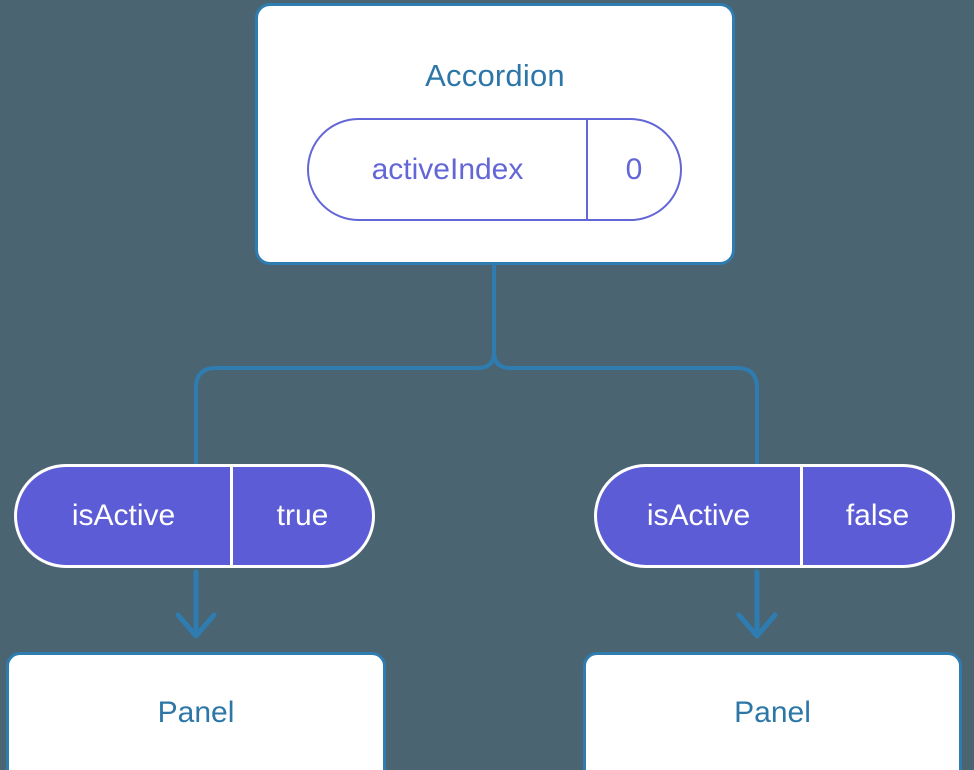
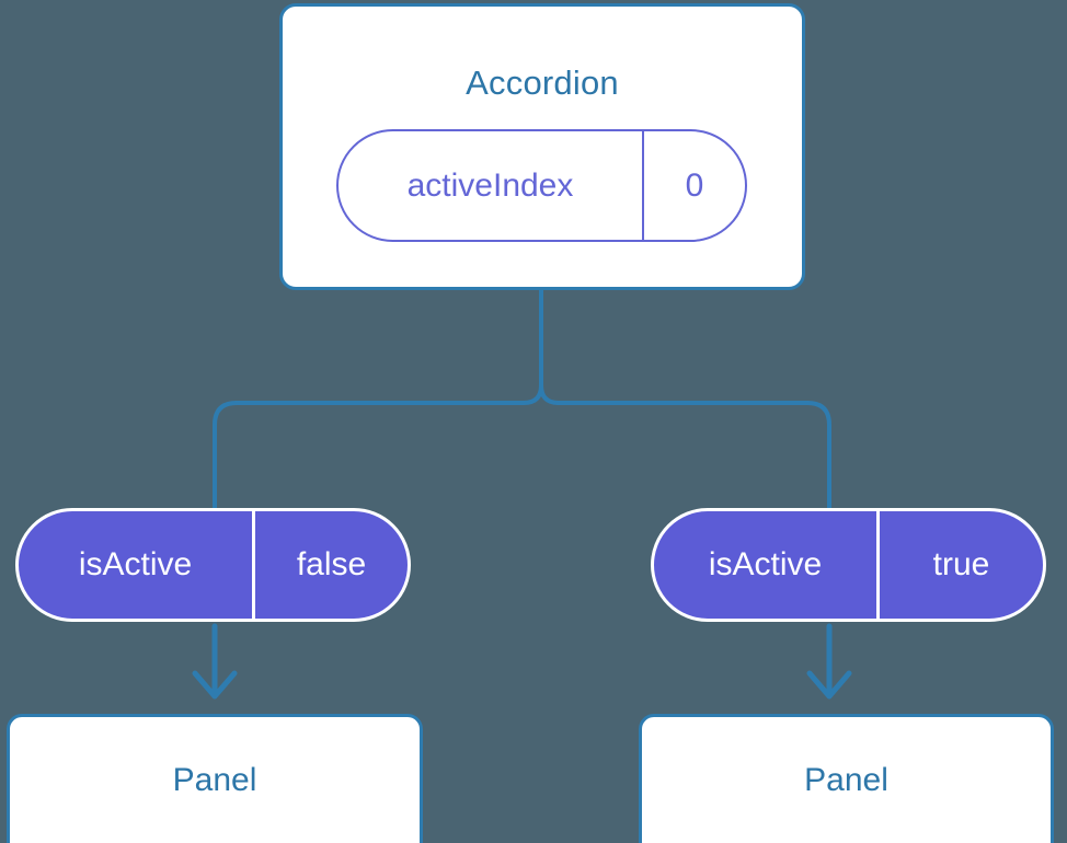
  Accordion
  activeIndex
  0
  isActive
- true
+ false
  isActive
- false
+ true
  Panel
  Panel
